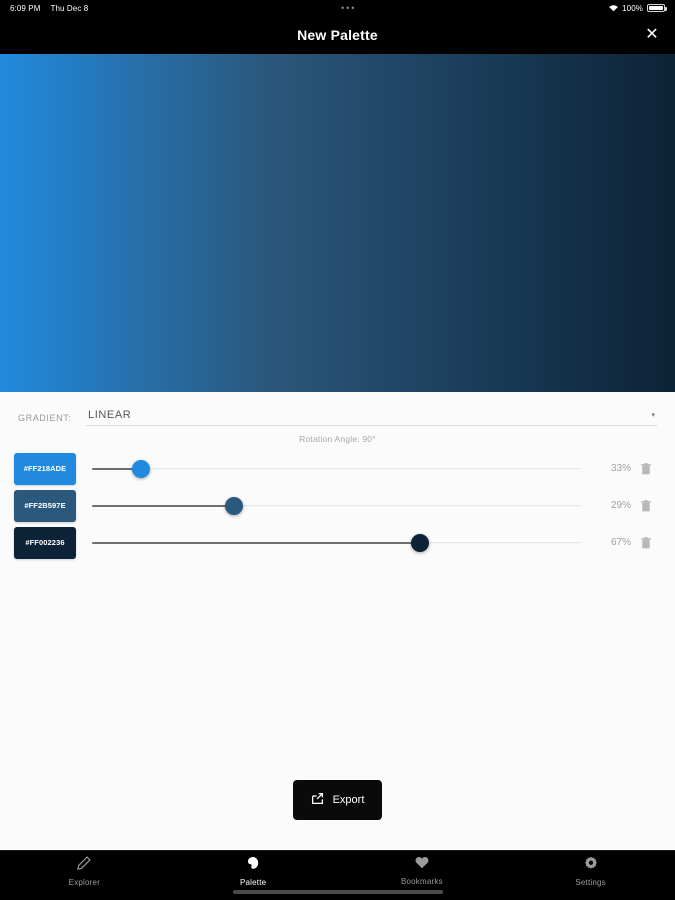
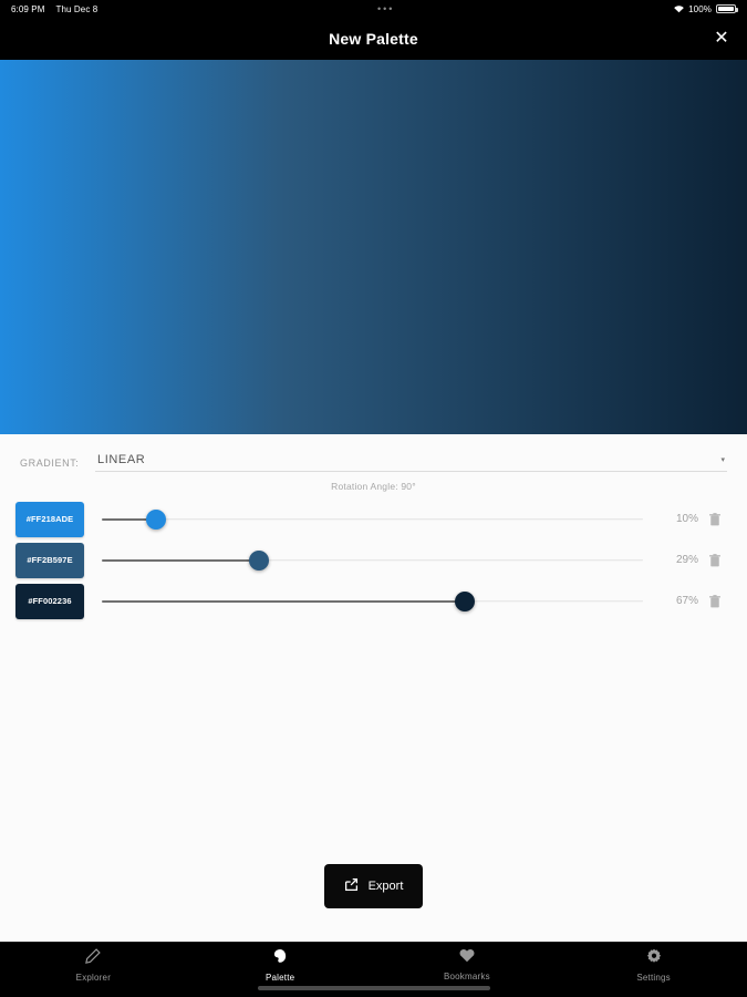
  6:09 PM
  Thu Dec 8
  •••
  100%
  New Palette
  ✕
  GRADIENT:
  LINEAR
  Rotation Angle: 90°
  #FF218ADE
- 33%
+ 10%
  #FF2B597E
  29%
  #FF002236
  67%
  Export
  Explorer
  Palette
  Bookmarks
  Settings
